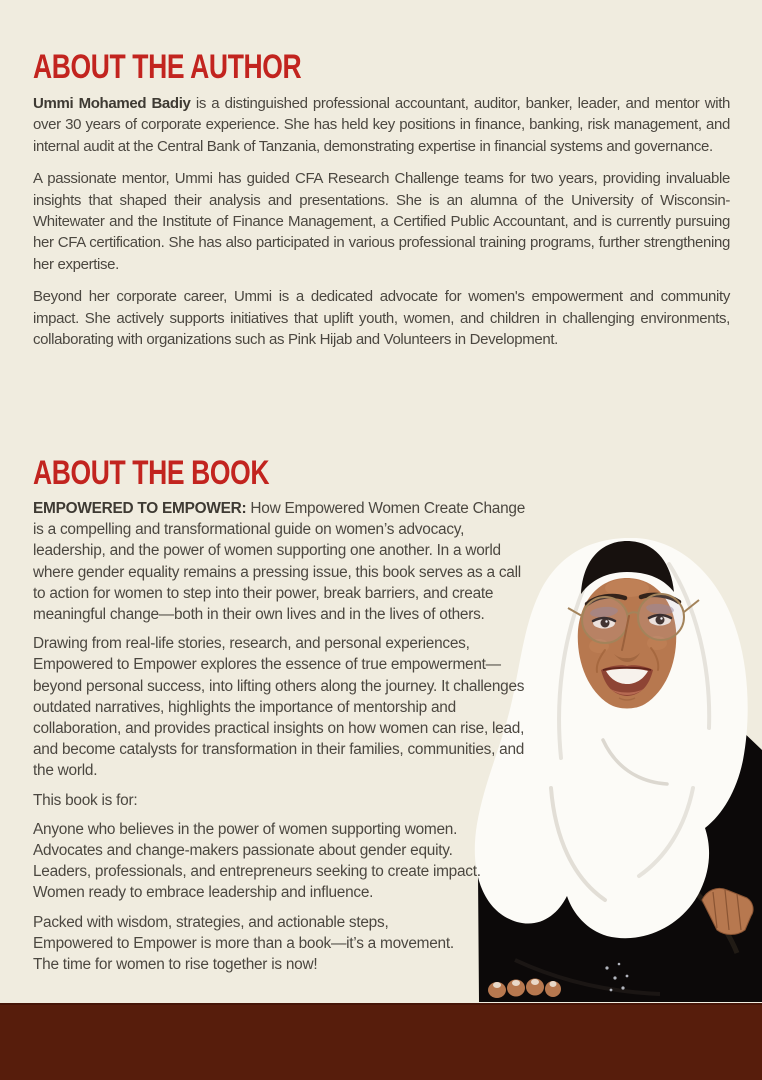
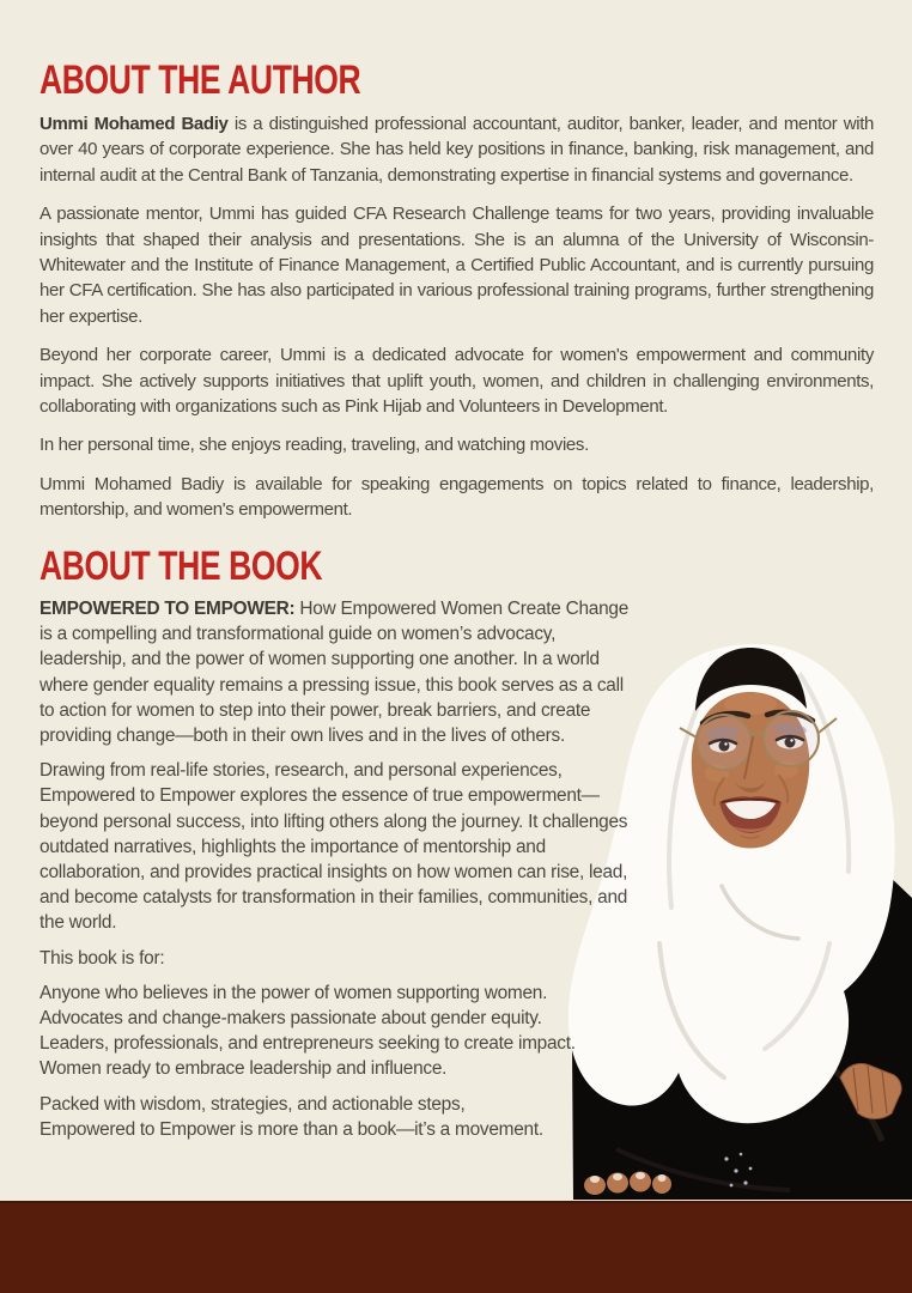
  ABOUT THE AUTHOR
- Ummi Mohamed Badiy is a distinguished professional accountant, auditor, banker, leader, and mentor with over 30 years of corporate experience. She has held key positions in finance, banking, risk management, and internal audit at the Central Bank of Tanzania, demonstrating expertise in financial systems and governance.
+ Ummi Mohamed Badiy is a distinguished professional accountant, auditor, banker, leader, and mentor with over 40 years of corporate experience. She has held key positions in finance, banking, risk management, and internal audit at the Central Bank of Tanzania, demonstrating expertise in financial systems and governance.
  A passionate mentor, Ummi has guided CFA Research Challenge teams for two years, providing invaluable insights that shaped their analysis and presentations. She is an alumna of the University of Wisconsin-Whitewater and the Institute of Finance Management, a Certified Public Accountant, and is currently pursuing her CFA certification. She has also participated in various professional training programs, further strengthening her expertise.
  Beyond her corporate career, Ummi is a dedicated advocate for women's empowerment and community impact. She actively supports initiatives that uplift youth, women, and children in challenging environments, collaborating with organizations such as Pink Hijab and Volunteers in Development.
+ In her personal time, she enjoys reading, traveling, and watching movies.
+ Ummi Mohamed Badiy is available for speaking engagements on topics related to finance, leadership, mentorship, and women's empowerment.
  ABOUT THE BOOK
- EMPOWERED TO EMPOWER: How Empowered Women Create Change is a compelling and transformational guide on women’s advocacy, leadership, and the power of women supporting one another. In a world where gender equality remains a pressing issue, this book serves as a call to action for women to step into their power, break barriers, and create meaningful change—both in their own lives and in the lives of others.
+ EMPOWERED TO EMPOWER: How Empowered Women Create Change is a compelling and transformational guide on women’s advocacy, leadership, and the power of women supporting one another. In a world where gender equality remains a pressing issue, this book serves as a call to action for women to step into their power, break barriers, and create providing change—both in their own lives and in the lives of others.
  Drawing from real-life stories, research, and personal experiences, Empowered to Empower explores the essence of true empowerment—beyond personal success, into lifting others along the journey. It challenges outdated narratives, highlights the importance of mentorship and collaboration, and provides practical insights on how women can rise, lead, and become catalysts for transformation in their families, communities, and the world.
  This book is for:
  Anyone who believes in the power of women supporting women.
  Advocates and change-makers passionate about gender equity.
  Leaders, professionals, and entrepreneurs seeking to create impact.
  Women ready to embrace leadership and influence.
  Packed with wisdom, strategies, and actionable steps,
  Empowered to Empower is more than a book—it’s a movement.
- The time for women to rise together is now!
